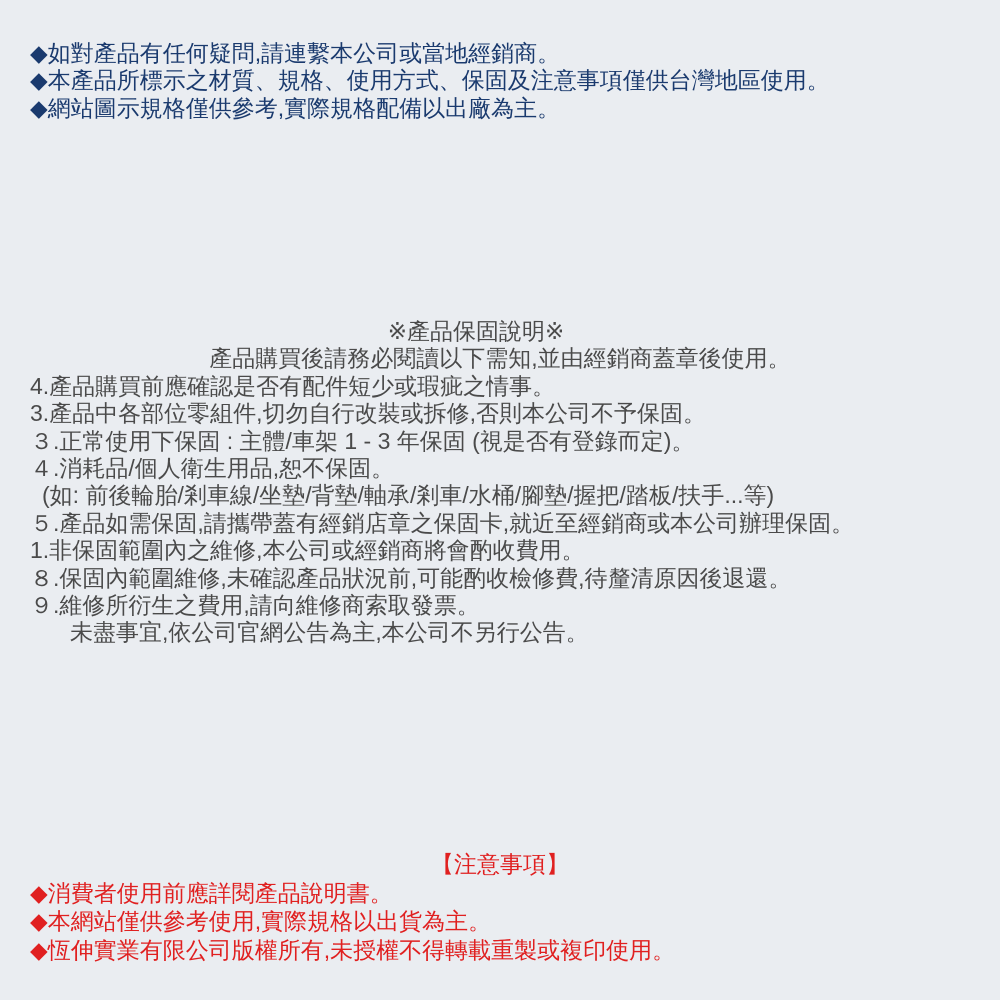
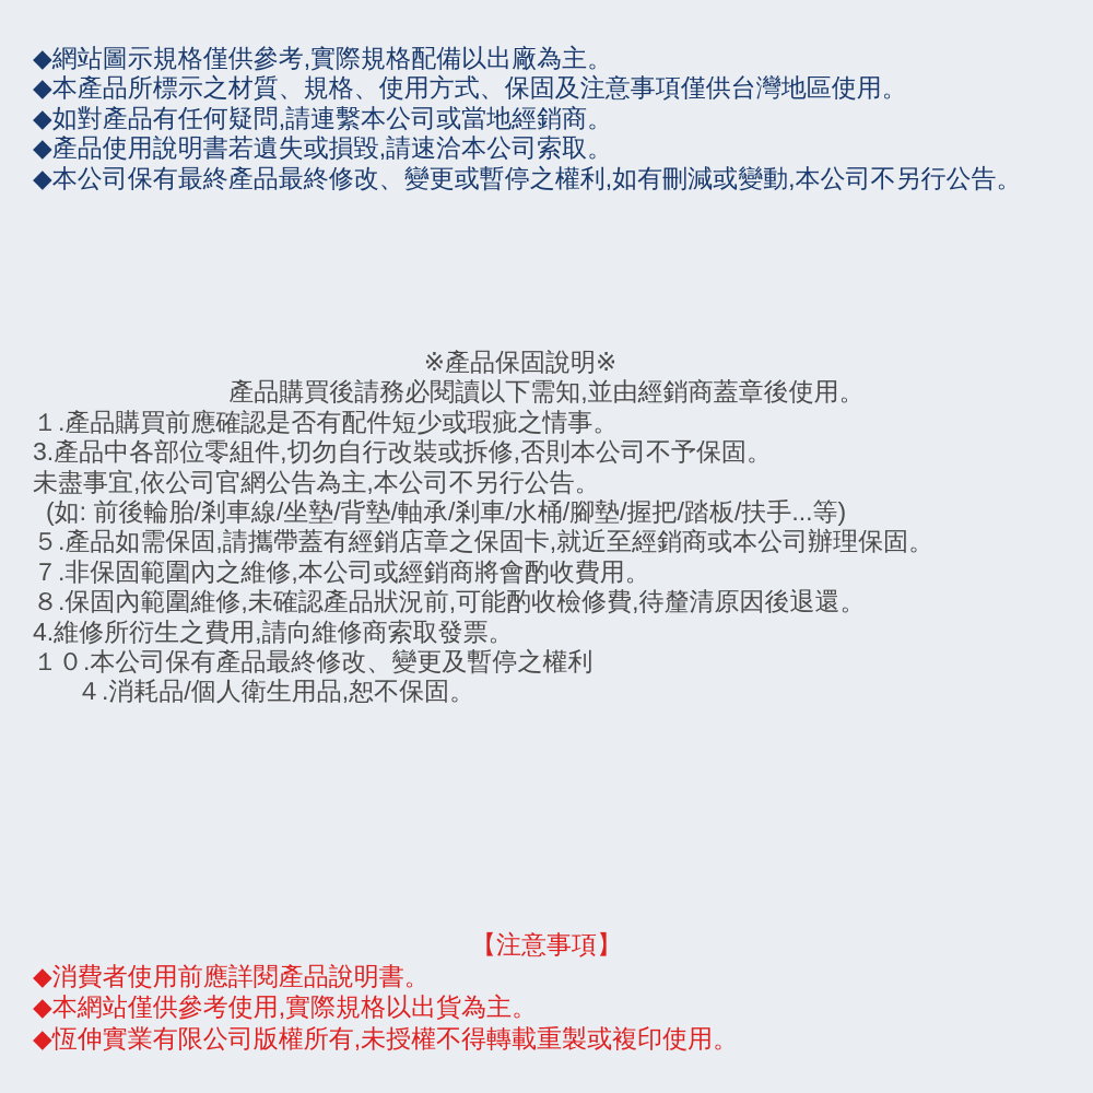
- ◆如對產品有任何疑問,請連繫本公司或當地經銷商。
+ ◆網站圖示規格僅供參考,實際規格配備以出廠為主。
  ◆本產品所標示之材質、規格、使用方式、保固及注意事項僅供台灣地區使用。
- ◆網站圖示規格僅供參考,實際規格配備以出廠為主。
+ ◆如對產品有任何疑問,請連繫本公司或當地經銷商。
+ ◆產品使用說明書若遺失或損毀,請速洽本公司索取。
+ ◆本公司保有最終產品最終修改、變更或暫停之權利,如有刪減或變動,本公司不另行公告。
  ※產品保固說明※
  產品購買後請務必閱讀以下需知,並由經銷商蓋章後使用。
- 4.產品購買前應確認是否有配件短少或瑕疵之情事。
+ １.產品購買前應確認是否有配件短少或瑕疵之情事。
  3.產品中各部位零組件,切勿自行改裝或拆修,否則本公司不予保固。
- ３.正常使用下保固 : 主體/車架 1 - 3 年保固 (視是否有登錄而定)。
- ４.消耗品/個人衛生用品,恕不保固。
+ 未盡事宜,依公司官網公告為主,本公司不另行公告。
  (如: 前後輪胎/剎車線/坐墊/背墊/軸承/剎車/水桶/腳墊/握把/踏板/扶手...等)
  ５.產品如需保固,請攜帶蓋有經銷店章之保固卡,就近至經銷商或本公司辦理保固。
- 1.非保固範圍內之維修,本公司或經銷商將會酌收費用。
+ ７.非保固範圍內之維修,本公司或經銷商將會酌收費用。
  ８.保固內範圍維修,未確認產品狀況前,可能酌收檢修費,待釐清原因後退還。
- ９.維修所衍生之費用,請向維修商索取發票。
+ 4.維修所衍生之費用,請向維修商索取發票。
+ １０.本公司保有產品最終修改、變更及暫停之權利
- 未盡事宜,依公司官網公告為主,本公司不另行公告。
+ ４.消耗品/個人衛生用品,恕不保固。
  【注意事項】
  ◆消費者使用前應詳閱產品說明書。
  ◆本網站僅供參考使用,實際規格以出貨為主。
  ◆恆伸實業有限公司版權所有,未授權不得轉載重製或複印使用。
